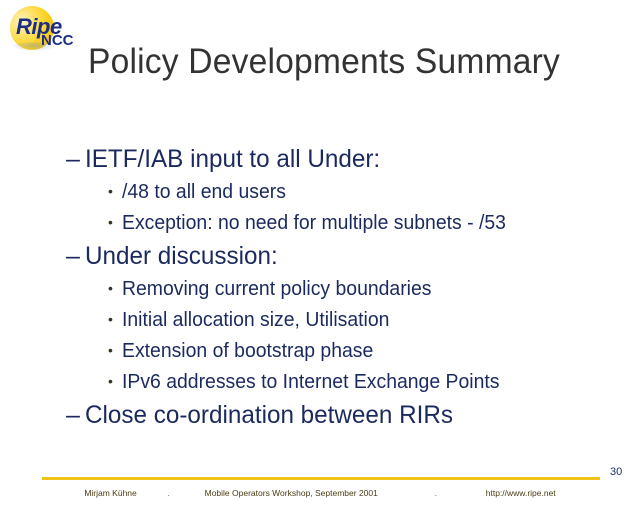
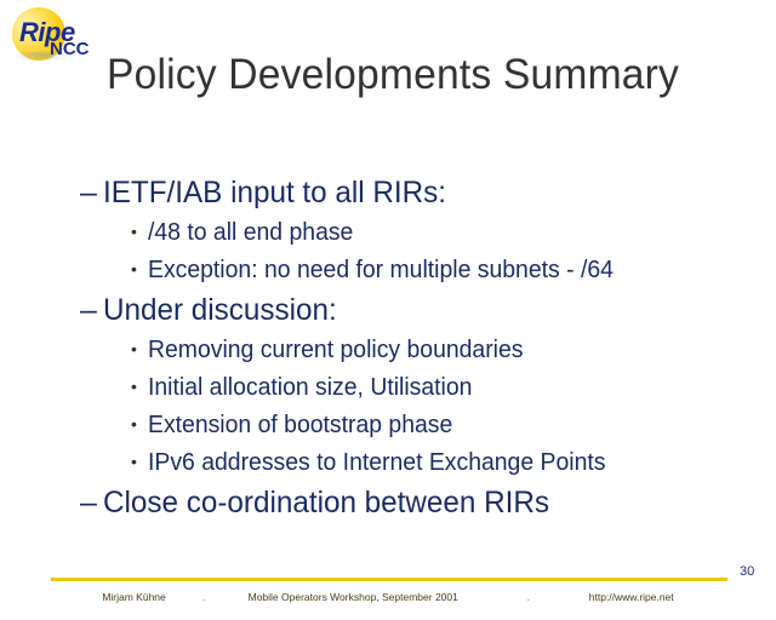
  Ripe
  NCC
  Policy Developments Summary
  –
- IETF/IAB input to all Under:
+ IETF/IAB input to all RIRs:
  •
- /48 to all end users
+ /48 to all end phase
  •
- Exception: no need for multiple subnets - /53
+ Exception: no need for multiple subnets - /64
  –
  Under discussion:
  •
  Removing current policy boundaries
  •
  Initial allocation size, Utilisation
  •
  Extension of bootstrap phase
  •
  IPv6 addresses to Internet Exchange Points
  –
  Close co-ordination between RIRs
  30
  Mirjam Kühne . Mobile Operators Workshop, September 2001 . http://www.ripe.net
